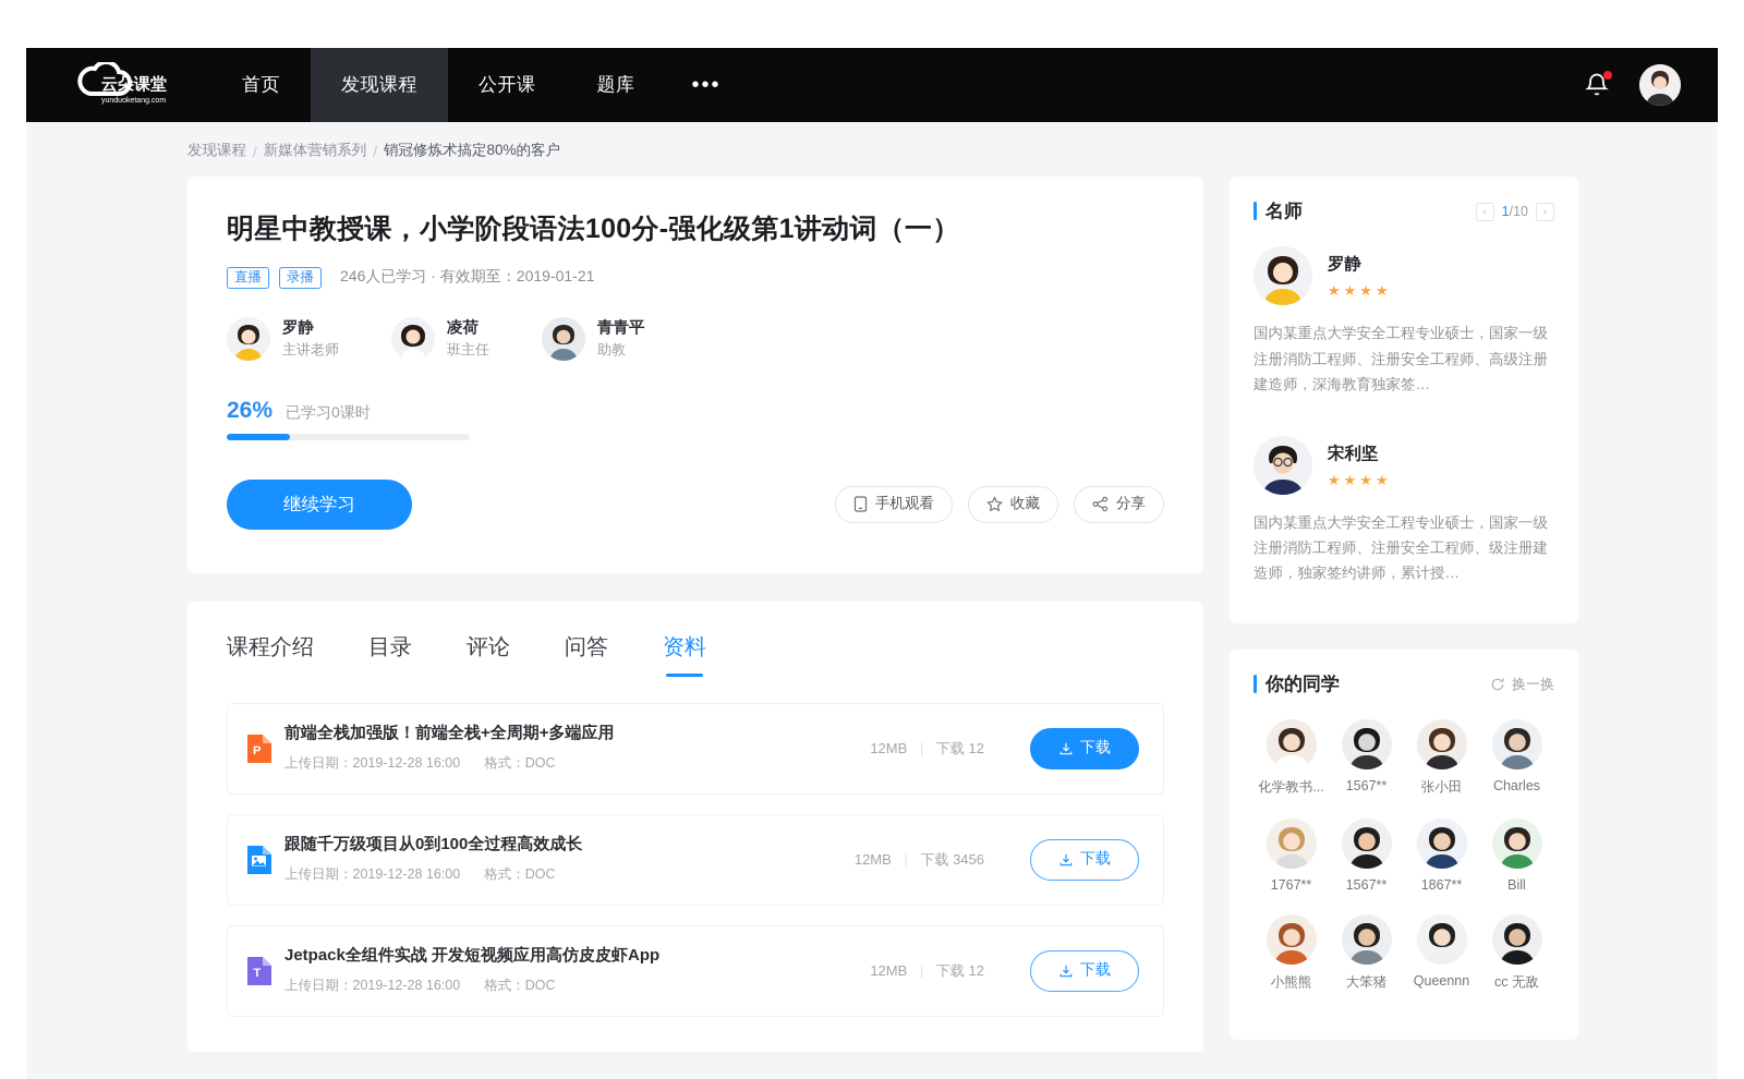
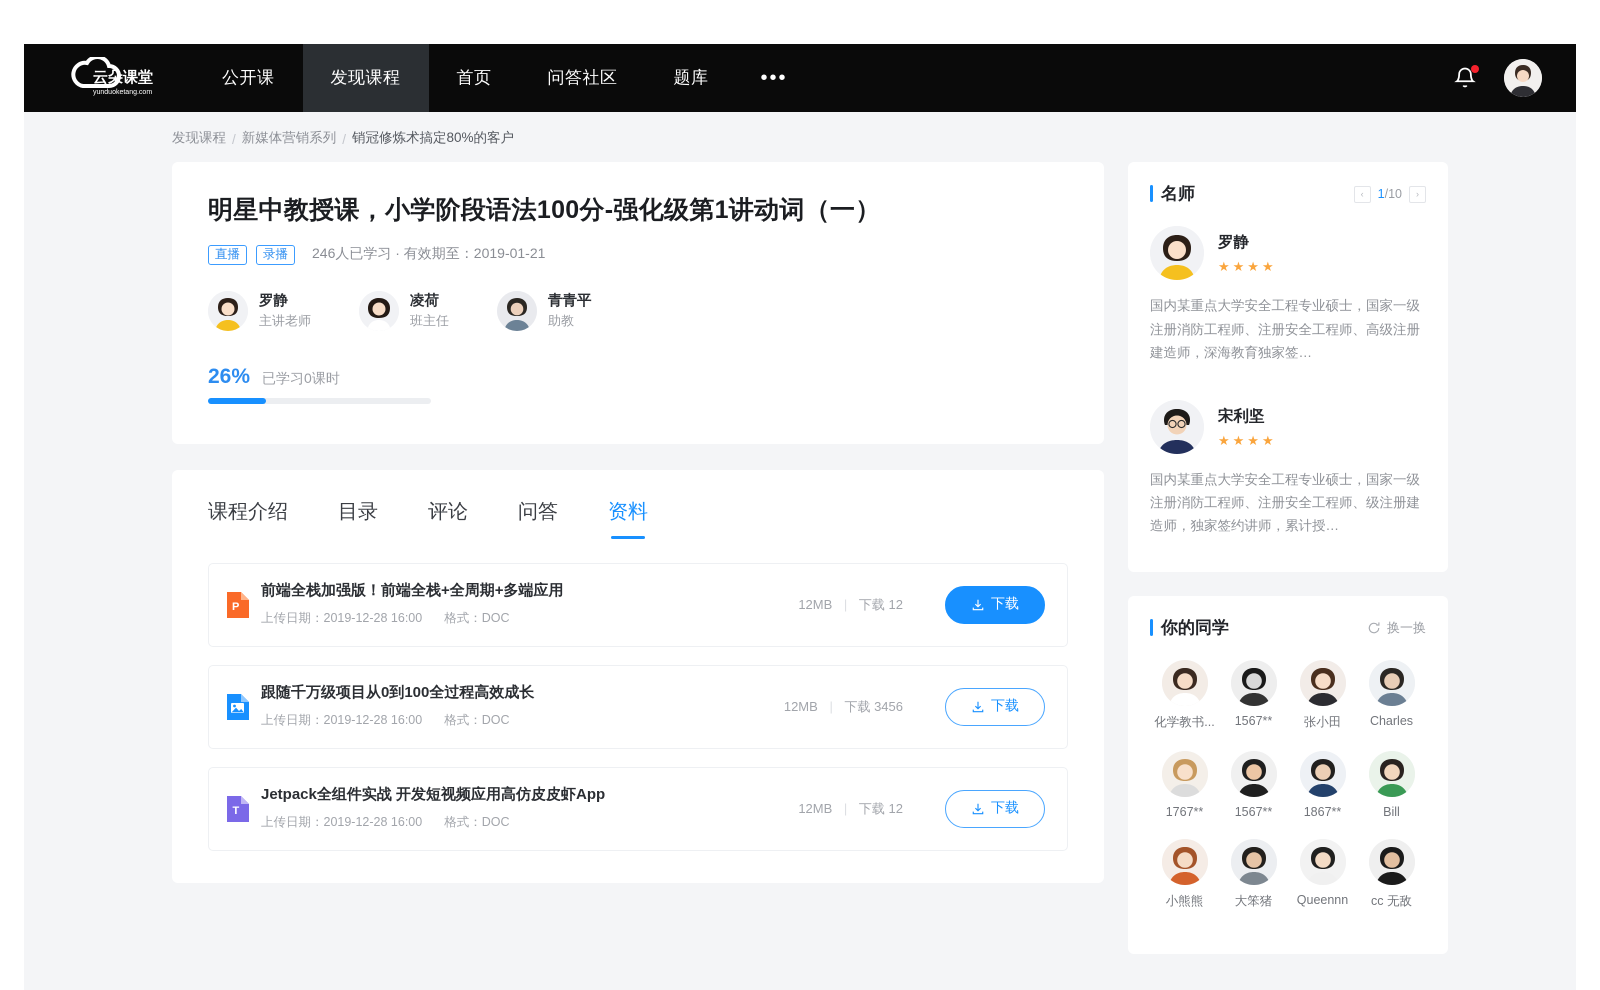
  云朵课堂
- 首页
+ 公开课
  发现课程
- 公开课
+ 首页
+ 问答社区
  题库
  •••
  发现课程
  /
  新媒体营销系列
  /
  销冠修炼术搞定80%的客户
  明星中教授课，小学阶段语法100分-强化级第1讲动词（一）
  直播
  录播
  246人已学习 · 有效期至：2019-01-21
  罗静
  主讲老师
  凌荷
  班主任
  青青平
  助教
  26%
  已学习0课时
- 继续学习
- 手机观看
- 收藏
- 分享
  课程介绍
  目录
  评论
  问答
  资料
  P
  前端全栈加强版！前端全栈+全周期+多端应用
  上传日期：2019-12-28 16:00
  格式：DOC
  12MB | 下载 12
  下载
  跟随千万级项目从0到100全过程高效成长
  上传日期：2019-12-28 16:00
  格式：DOC
  12MB | 下载 3456
  下载
  T
  Jetpack全组件实战 开发短视频应用高仿皮皮虾App
  上传日期：2019-12-28 16:00
  格式：DOC
  12MB | 下载 12
  下载
  名师
  ‹
  1/10
  ›
  罗静
  ★★★★
  国内某重点大学安全工程专业硕士，国家一级注册消防工程师、注册安全工程师、高级注册建造师，深海教育独家签…
  宋利坚
  ★★★★
  国内某重点大学安全工程专业硕士，国家一级注册消防工程师、注册安全工程师、级注册建造师，独家签约讲师，累计授…
  你的同学
  换一换
  化学教书...
  1567**
  张小田
  Charles
  1767**
  1567**
  1867**
  Bill
  小熊熊
  大笨猪
  Queennn
  cc 无敌
